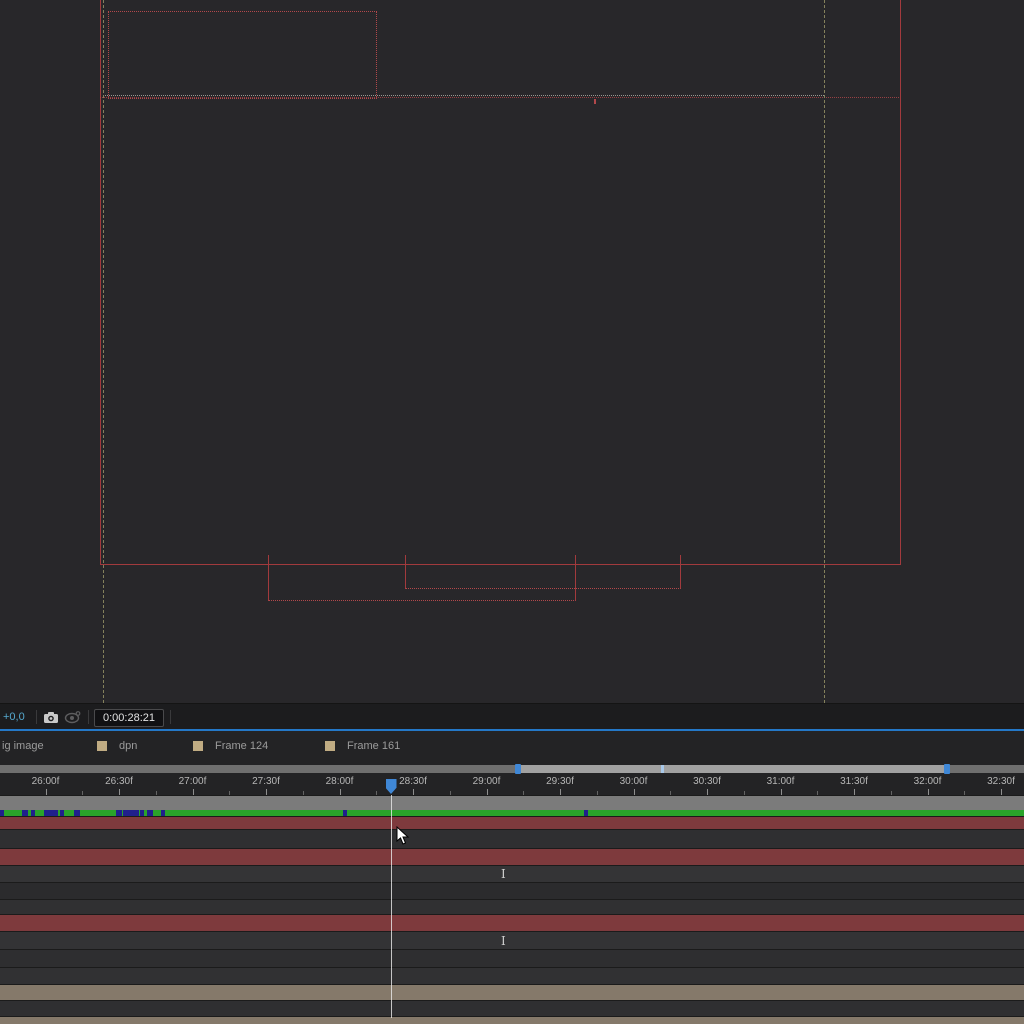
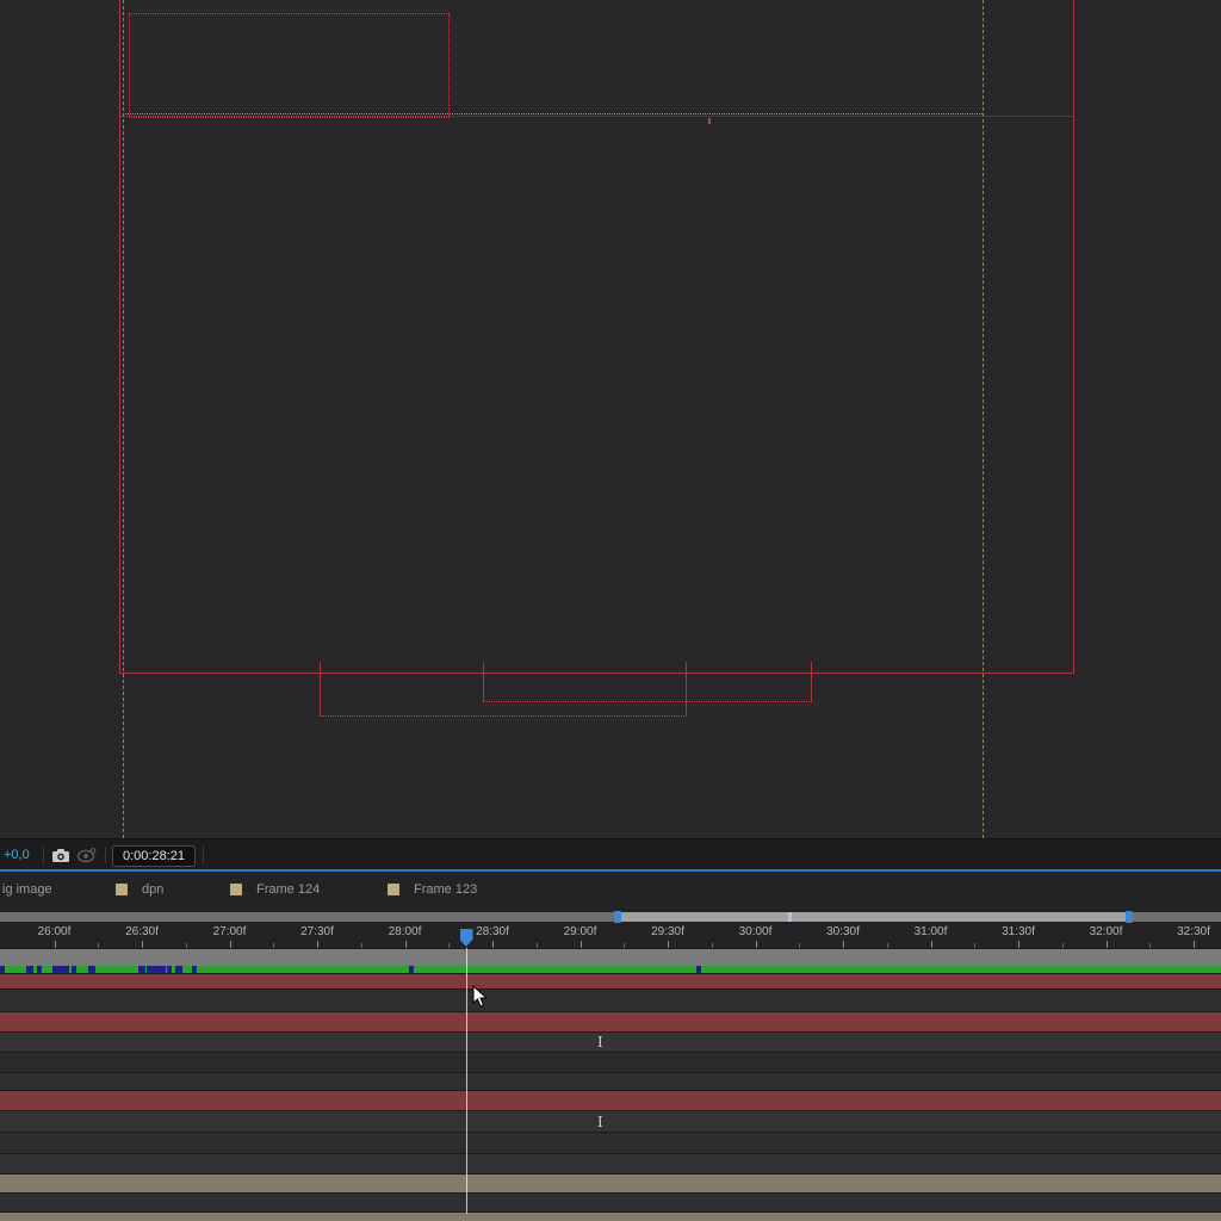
  +0,0
  0:00:28:21
  ig image
  dpn
  Frame 124
- Frame 161
+ Frame 123
  26:00f
  26:30f
  27:00f
  27:30f
  28:00f
  28:30f
  29:00f
  29:30f
  30:00f
  30:30f
  31:00f
  31:30f
  32:00f
  32:30f
  I
  I
